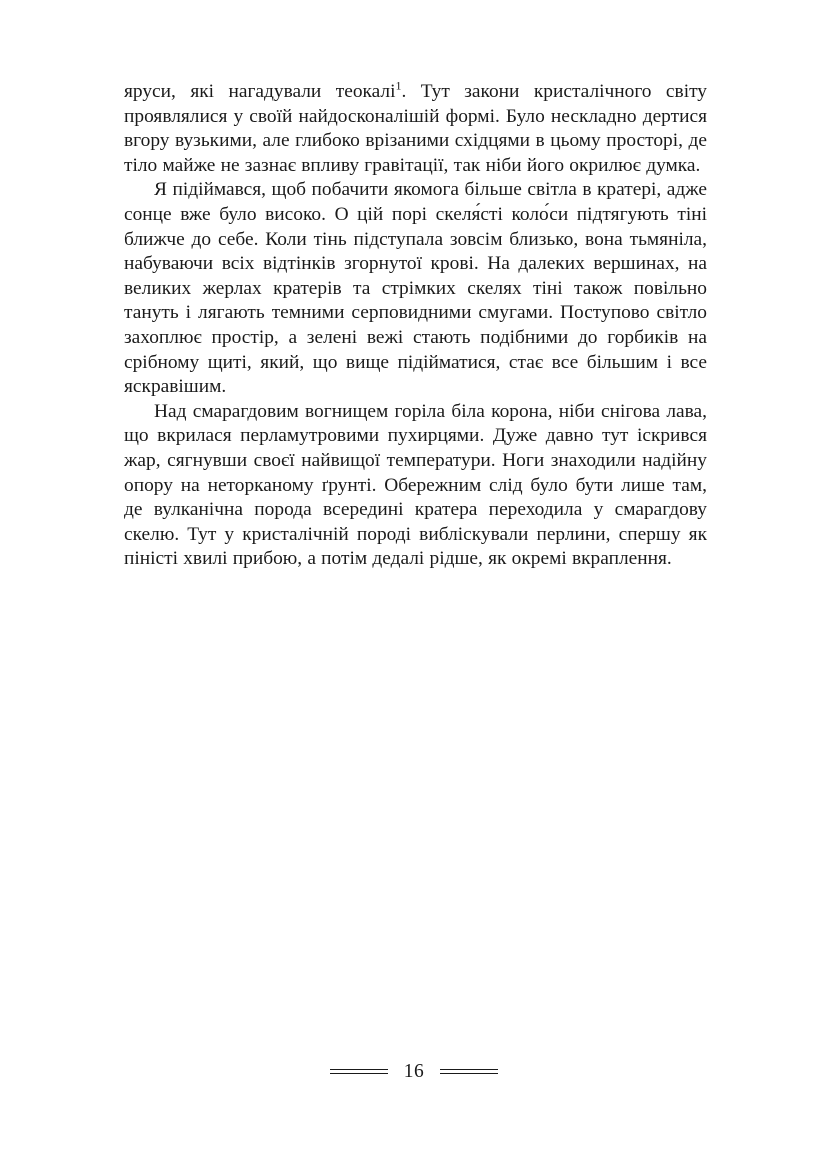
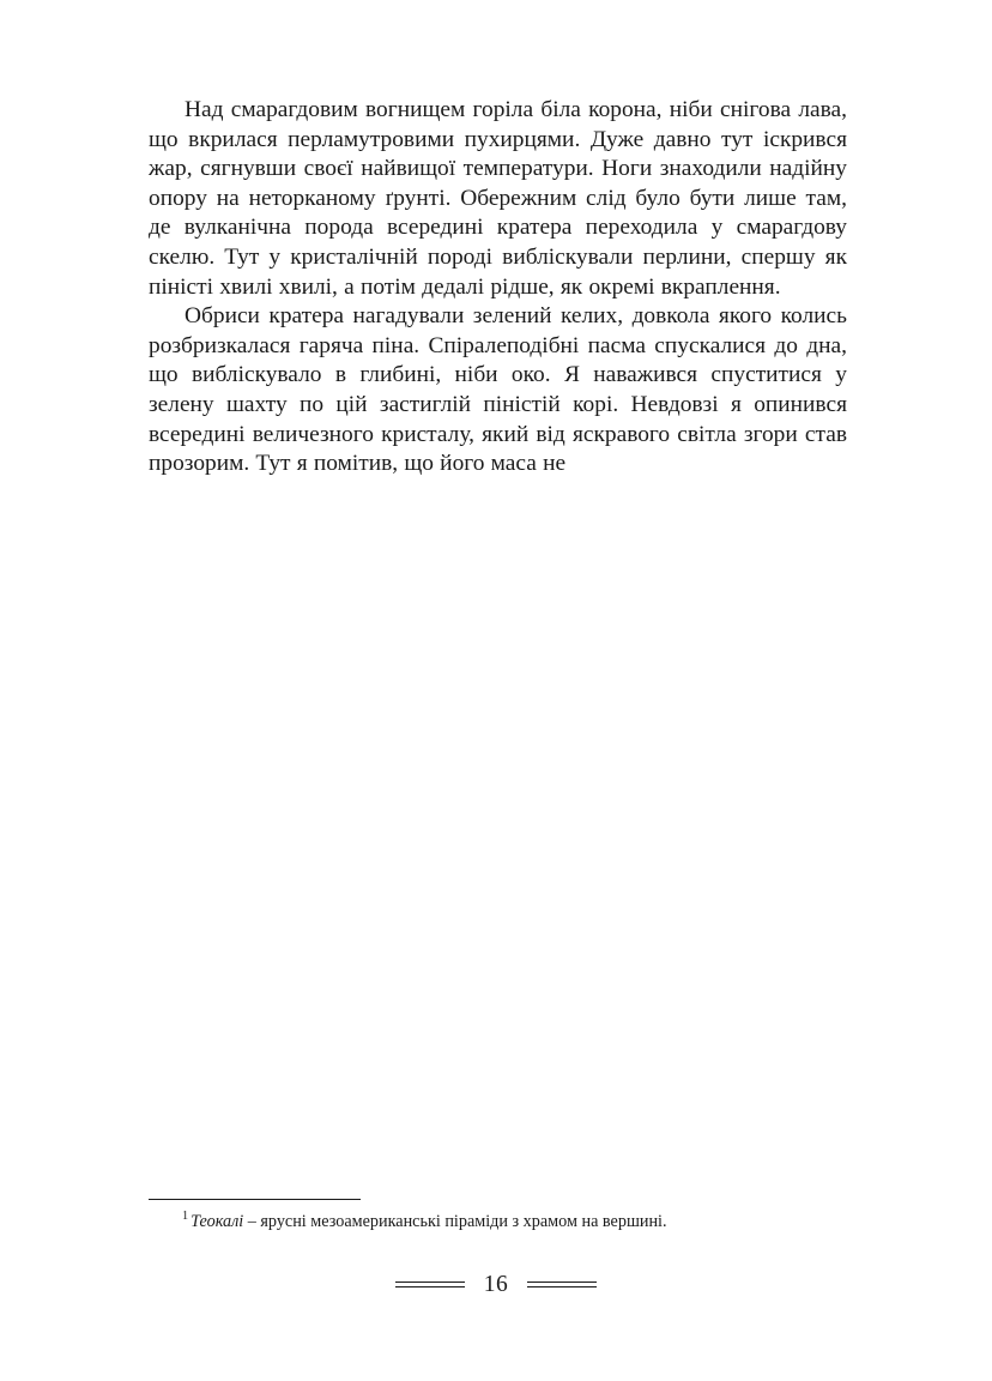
- яруси, які нагадували теокалі1. Тут закони кристалічного світу проявлялися у своїй найдосконалішій формі. Було нескладно дертися вгору вузькими, але глибоко врізаними східцями в цьому просторі, де тіло майже не зазнає впливу гравітації, так ніби його окрилює думка.
- Я підіймався, щоб побачити якомога більше світла в кратері, адже сонце вже було високо. О цій порі скеля́сті коло́си підтягують тіні ближче до себе. Коли тінь підступала зовсім близько, вона тьмяніла, набуваючи всіх відтінків згорнутої крові. На далеких вершинах, на великих жерлах кратерів та стрімких скелях тіні також повільно тануть і лягають темними серповидними смугами. Поступово світло захоплює простір, а зелені вежі стають подібними до горбиків на срібному щиті, який, що вище підійматися, стає все більшим і все яскравішим.
- Над смарагдовим вогнищем горіла біла корона, ніби снігова лава, що вкрилася перламутровими пухирцями. Дуже давно тут іскрився жар, сягнувши своєї найвищої температури. Ноги знаходили надійну опору на неторканому ґрунті. Обережним слід було бути лише там, де вулканічна порода всередині кратера переходила у смарагдову скелю. Тут у кристалічній породі вибліскували перлини, спершу як піністі хвилі прибою, а потім дедалі рідше, як окремі вкраплення.
+ Над смарагдовим вогнищем горіла біла корона, ніби снігова лава, що вкрилася перламутровими пухирцями. Дуже давно тут іскрився жар, сягнувши своєї найвищої температури. Ноги знаходили надійну опору на неторканому ґрунті. Обережним слід було бути лише там, де вулканічна порода всередині кратера переходила у смарагдову скелю. Тут у кристалічній породі вибліскували перлини, спершу як піністі хвилі хвилі, а потім дедалі рідше, як окремі вкраплення.
+ Обриси кратера нагадували зелений келих, довкола якого колись розбризкалася гаряча піна. Спіралеподібні пасма спускалися до дна, що вибліскувало в глибині, ніби око. Я наважився спуститися у зелену шахту по цій застиглій піністій корі. Невдовзі я опинився всередині величезного кристалу, який від яскравого світла згори став прозорим. Тут я помітив, що його маса не
+ 1 Теокалі – ярусні мезоамериканські піраміди з храмом на вершині.
  16
